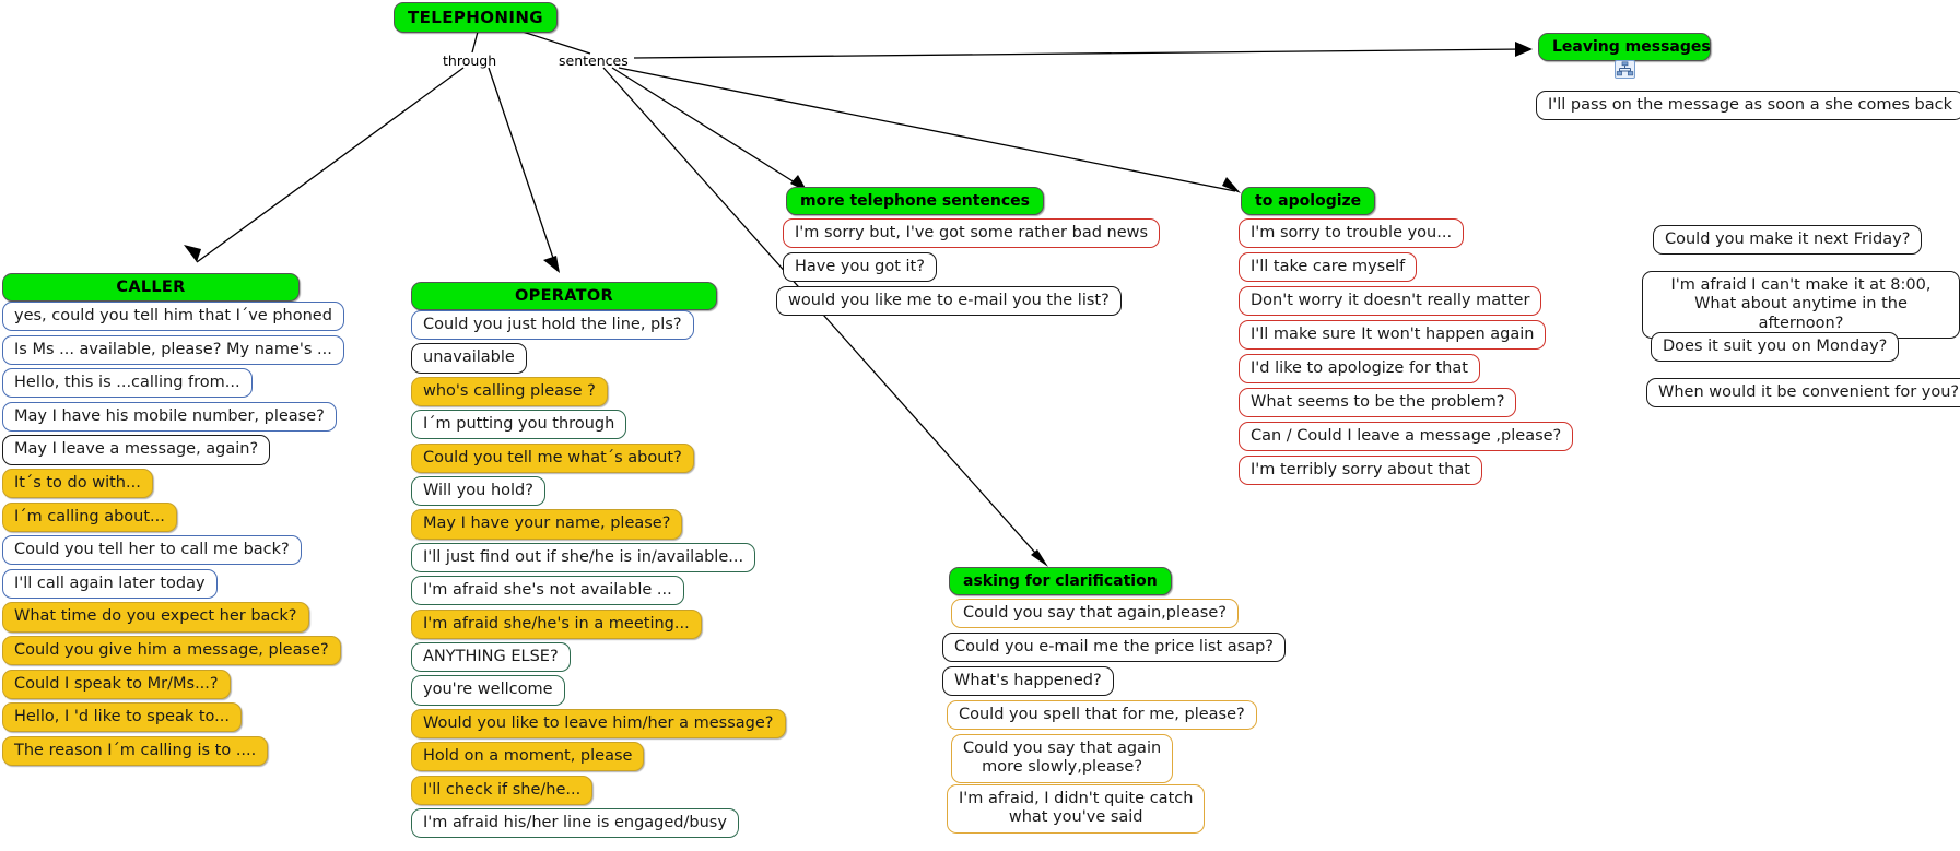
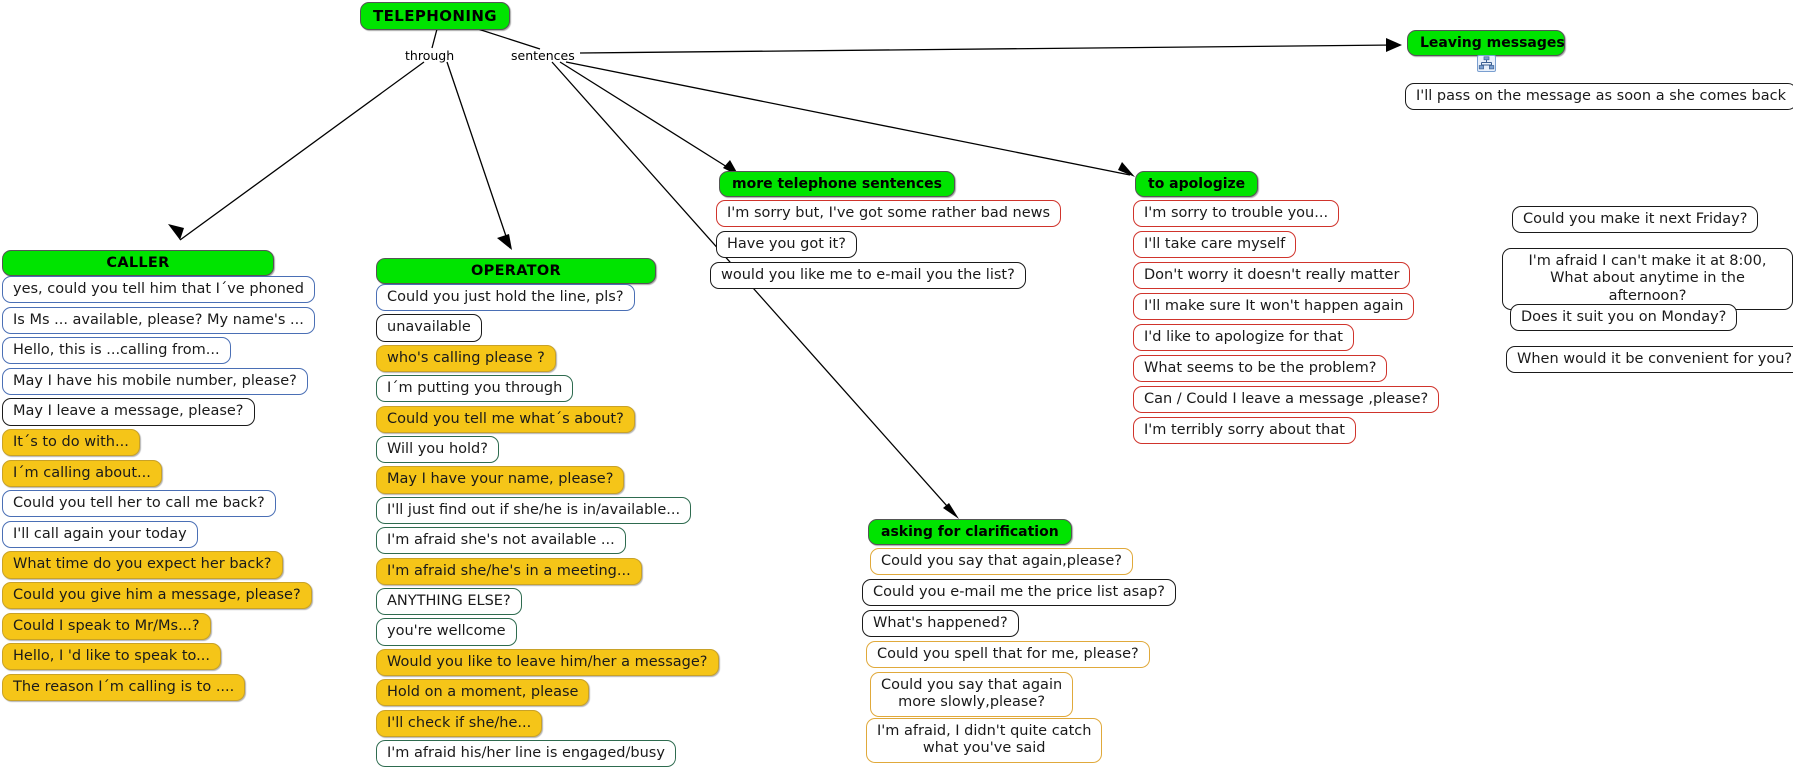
  TELEPHONING
  through
  sentences
  CALLER
  yes, could you tell him that I´ve phoned
  Is Ms ... available, please? My name's ...
  Hello, this is ...calling from...
  May I have his mobile number, please?
- May I leave a message, again?
+ May I leave a message, please?
  It´s to do with...
  I´m calling about...
  Could you tell her to call me back?
- I'll call again later today
+ I'll call again your today
  What time do you expect her back?
  Could you give him a message, please?
  Could I speak to Mr/Ms...?
  Hello, I 'd like to speak to...
  The reason I´m calling is to ....
  OPERATOR
  Could you just hold the line, pls?
  unavailable
  who's calling please ?
  I´m putting you through
  Could you tell me what´s about?
  Will you hold?
  May I have your name, please?
  I'll just find out if she/he is in/available...
  I'm afraid she's not available ...
  I'm afraid she/he's in a meeting...
  ANYTHING ELSE?
  you're wellcome
  Would you like to leave him/her a message?
  Hold on a moment, please
  I'll check if she/he...
  I'm afraid his/her line is engaged/busy
  more telephone sentences
  I'm sorry but, I've got some rather bad news
  Have you got it?
  would you like me to e-mail you the list?
  to apologize
  I'm sorry to trouble you...
  I'll take care myself
  Don't worry it doesn't really matter
  I'll make sure It won't happen again
  I'd like to apologize for that
  What seems to be the problem?
  Can / Could I leave a message ,please?
  I'm terribly sorry about that
  asking for clarification
  Could you say that again,please?
  Could you e-mail me the price list asap?
  What's happened?
  Could you spell that for me, please?
  Could you say that again
  more slowly,please?
  I'm afraid, I didn't quite catch
  what you've said
  Leaving messages
  I'll pass on the message as soon a she comes back
  Could you make it next Friday?
  I'm afraid I can't make it at 8:00,
  What about anytime in the afternoon?
  Does it suit you on Monday?
  When would it be convenient for you?
